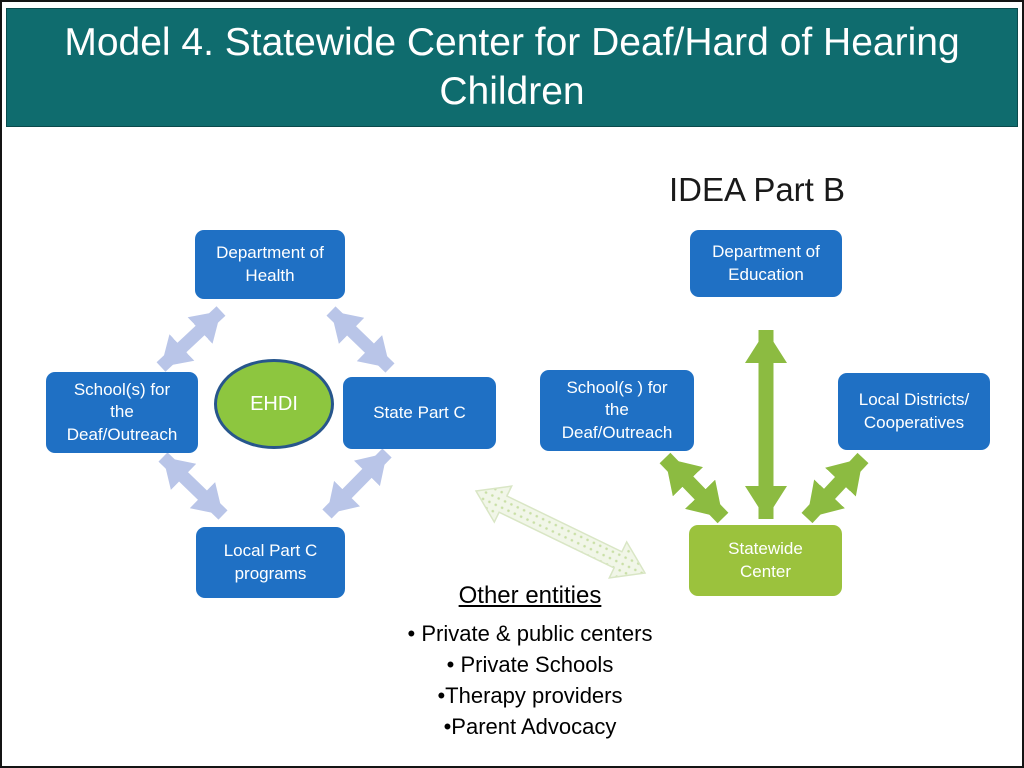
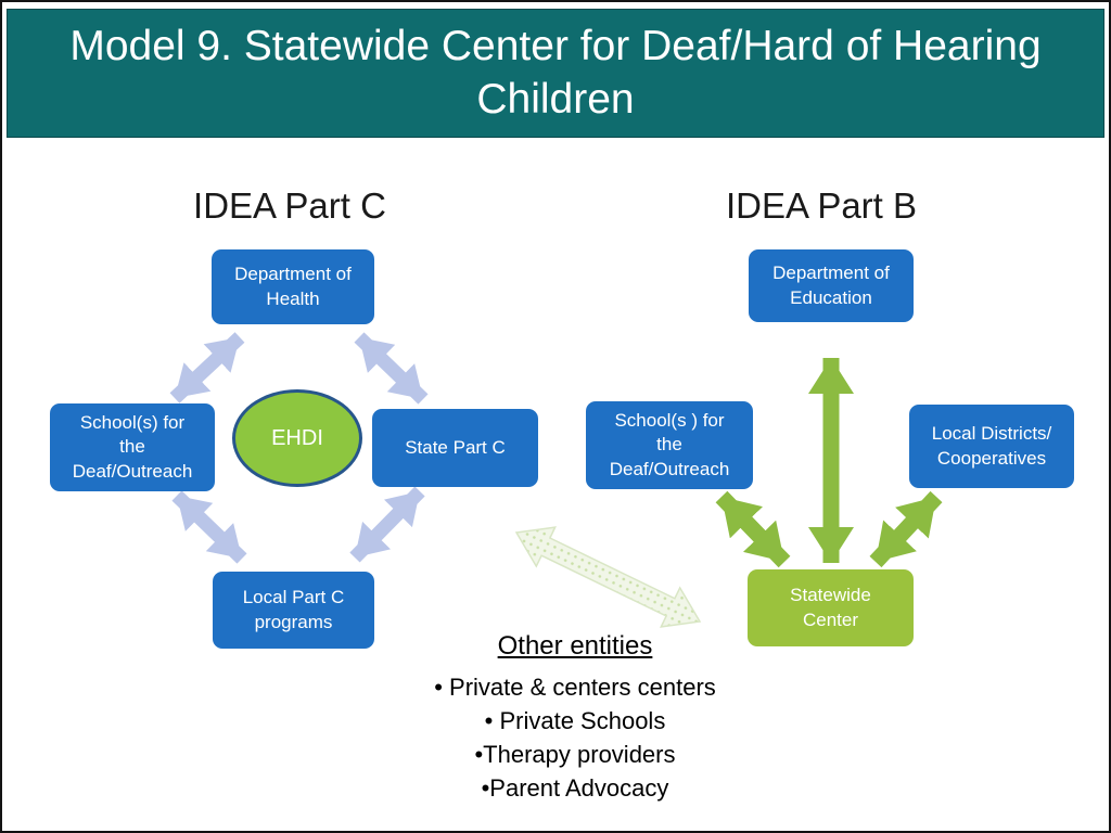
- Model 4. Statewide Center for Deaf/Hard of Hearing Children
+ Model 9. Statewide Center for Deaf/Hard of Hearing Children
+ IDEA Part C
  IDEA Part B
  Department of
  Health
  School(s) for
  the
  Deaf/Outreach
  EHDI
  State Part C
  Local Part C
  programs
  Department of
  Education
  School(s ) for
  the
  Deaf/Outreach
  Local Districts/
  Cooperatives
  Statewide
  Center
  Other entities
- • Private & public centers
+ • Private & centers centers
  • Private Schools
  •Therapy providers
  •Parent Advocacy
